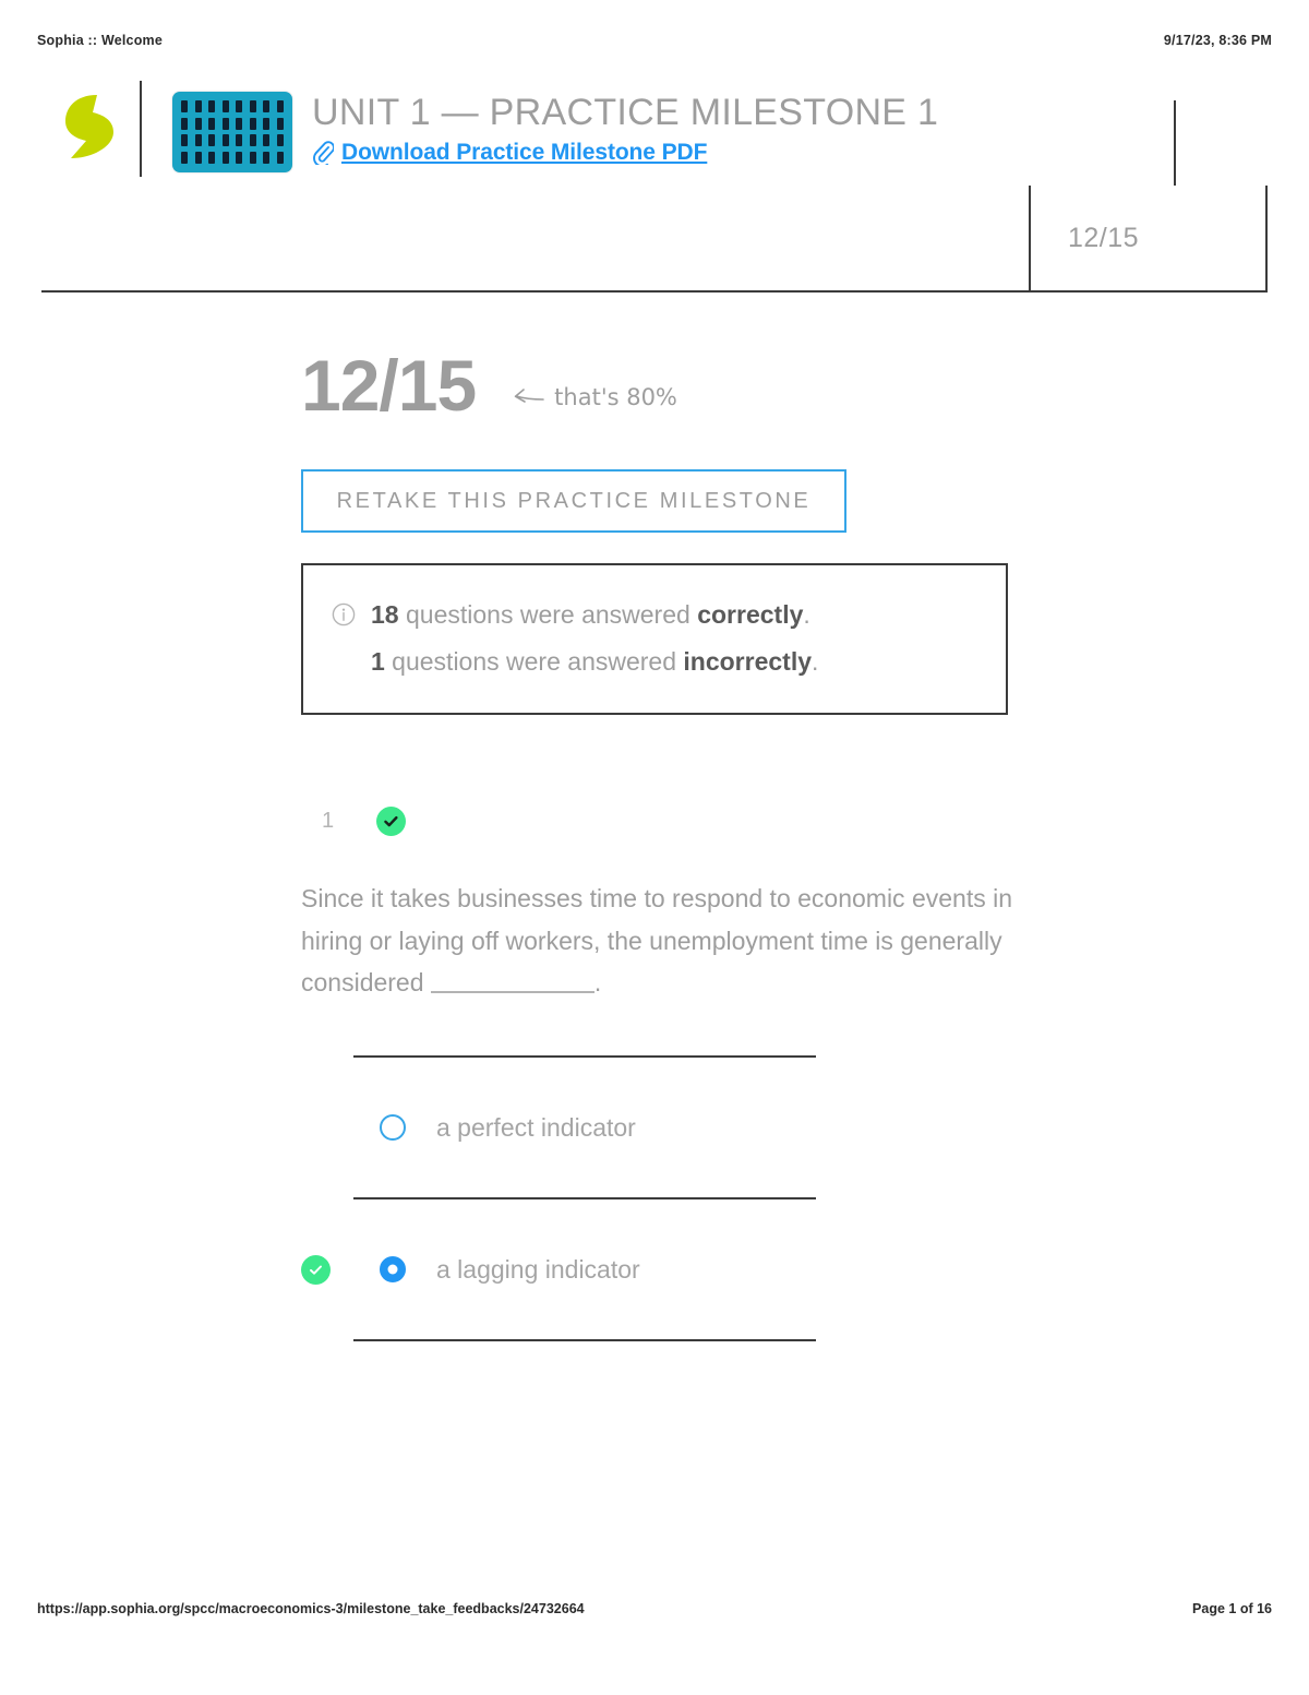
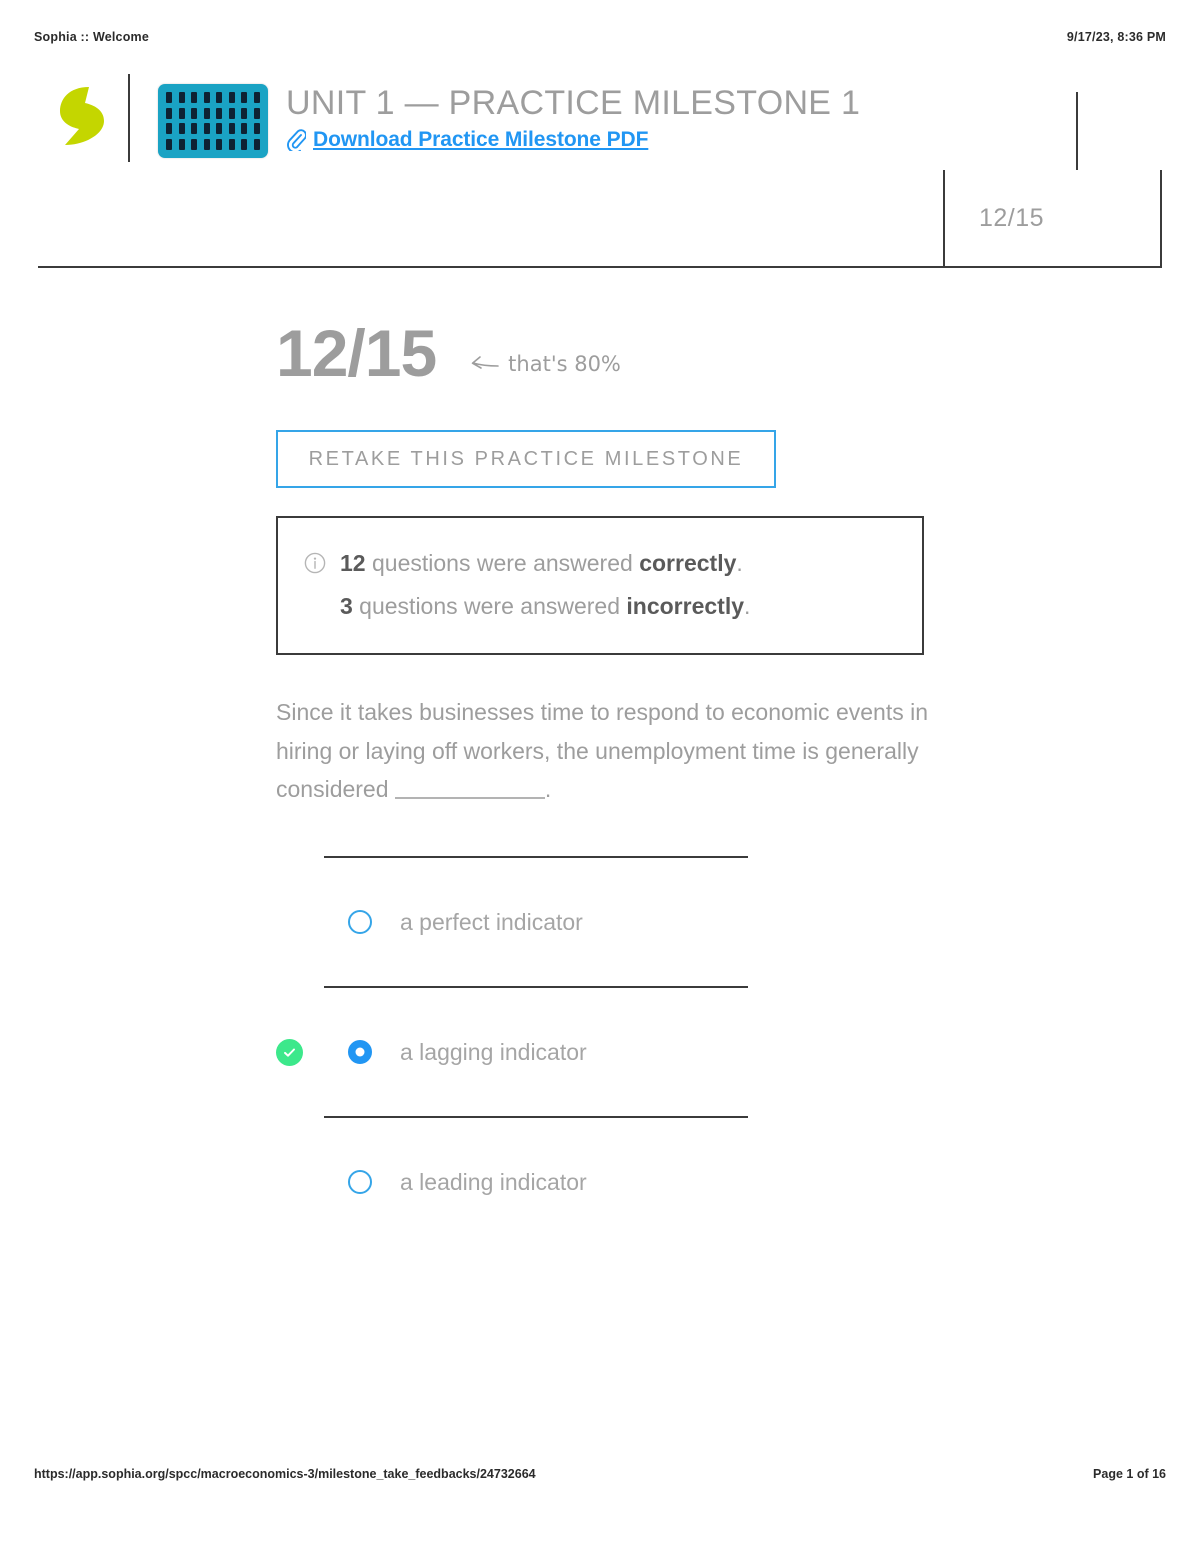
  Sophia :: Welcome
  9/17/23, 8:36 PM
  UNIT 1 — PRACTICE MILESTONE 1
  Download Practice Milestone PDF
  12/15
  12/15
  that's 80%
  RETAKE THIS PRACTICE MILESTONE
- 18 questions were answered correctly.
+ 12 questions were answered correctly.
- 1 questions were answered incorrectly.
+ 3 questions were answered incorrectly.
- 1
  Since it takes businesses time to respond to economic events in hiring or laying off workers, the unemployment time is generally considered .
  a perfect indicator
  a lagging indicator
+ a leading indicator
  https://app.sophia.org/spcc/macroeconomics-3/milestone_take_feedbacks/24732664
  Page 1 of 16
